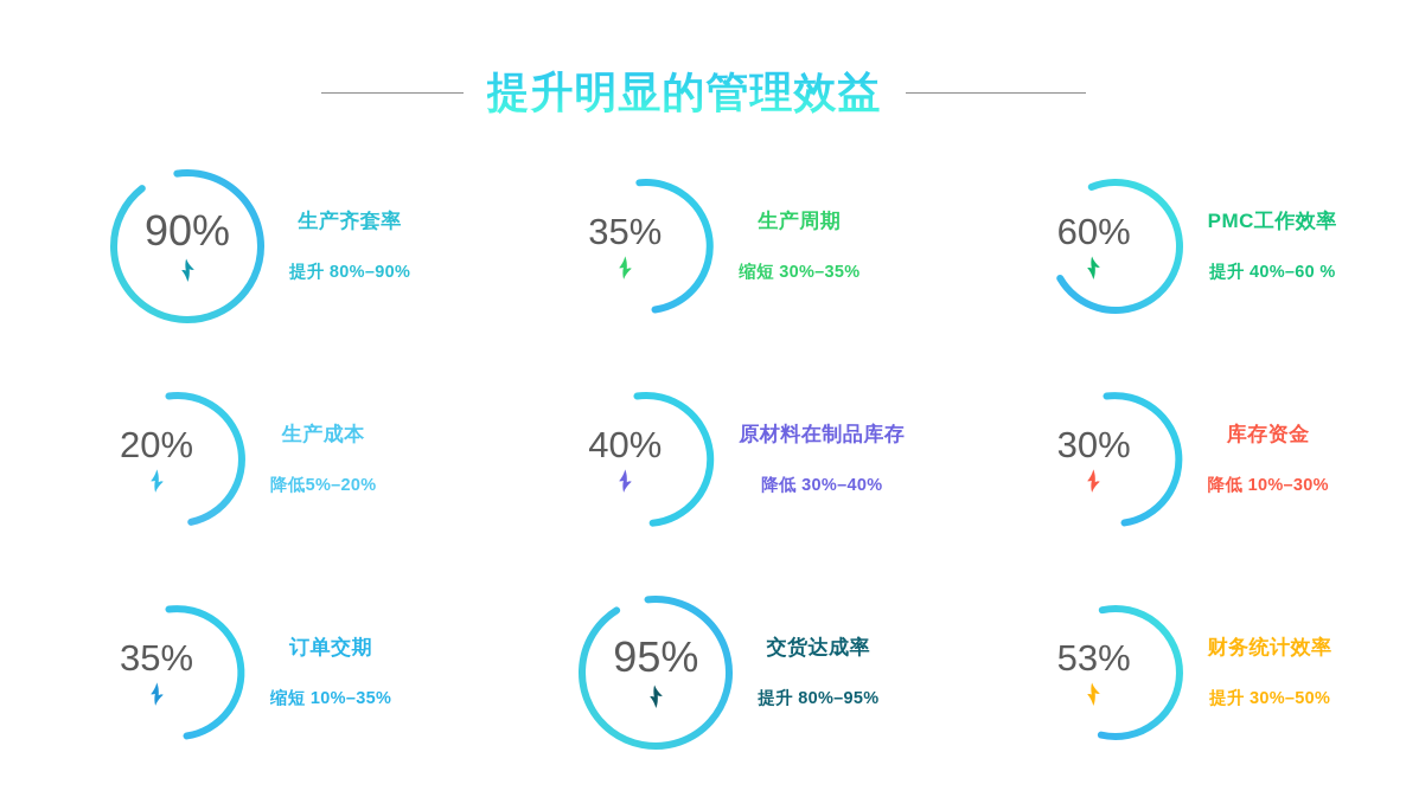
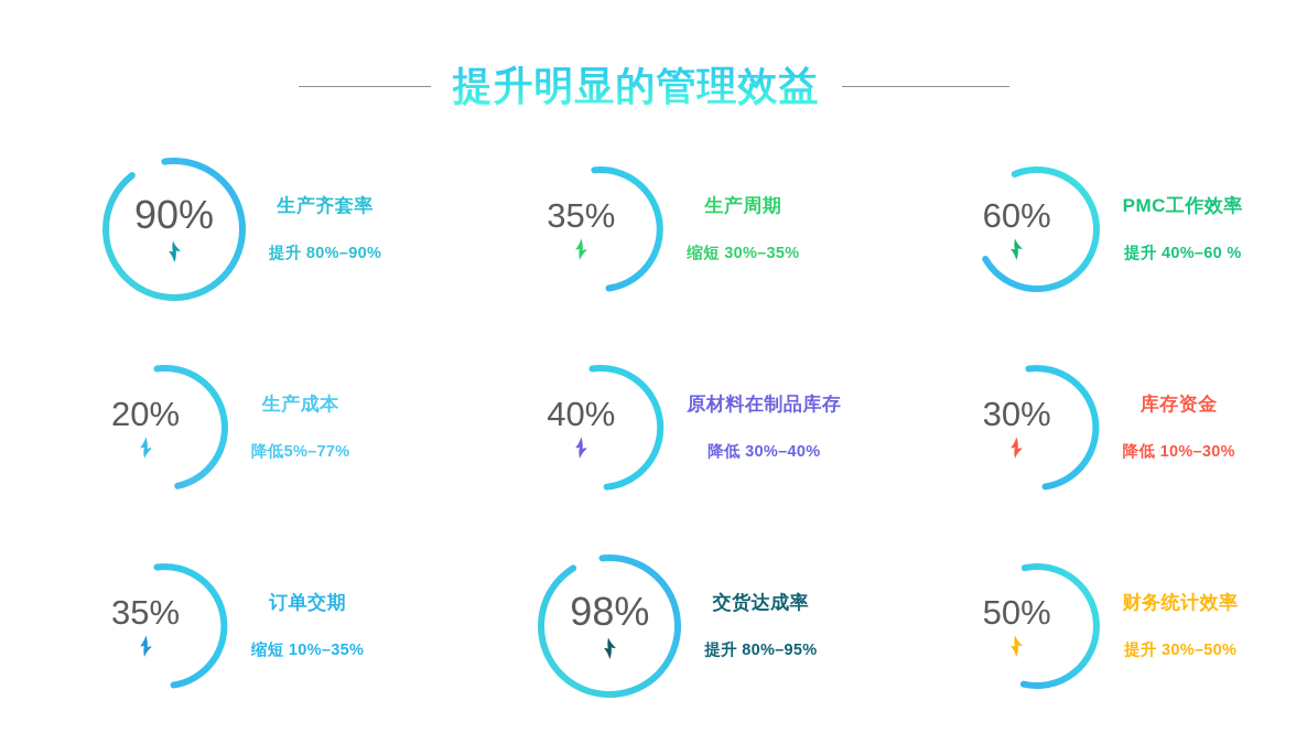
  提升明显的管理效益
  90%
  生产齐套率
  提升 80%–90%
  35%
  生产周期
  缩短 30%–35%
  60%
  PMC工作效率
  提升 40%–60 %
  20%
  生产成本
- 降低5%–20%
+ 降低5%–77%
  40%
  原材料在制品库存
  降低 30%–40%
  30%
  库存资金
  降低 10%–30%
  35%
  订单交期
  缩短 10%–35%
- 95%
+ 98%
  交货达成率
  提升 80%–95%
- 53%
+ 50%
  财务统计效率
  提升 30%–50%
